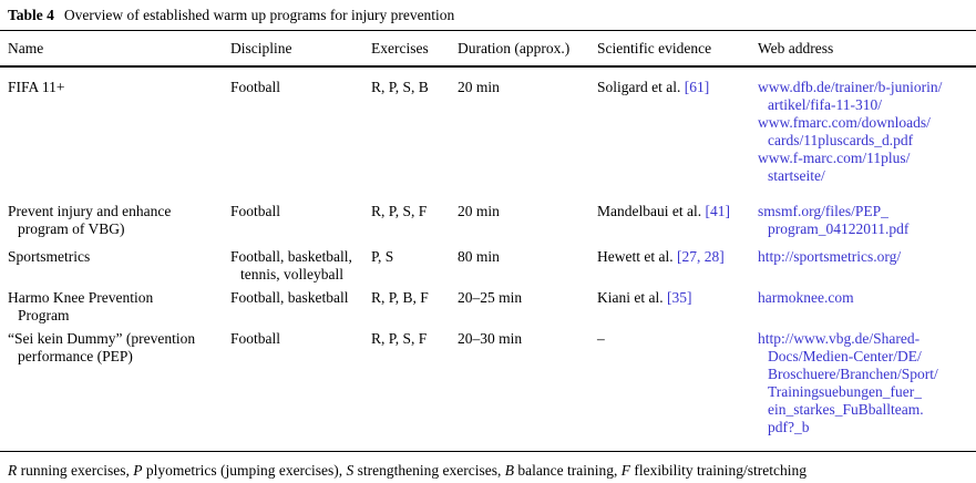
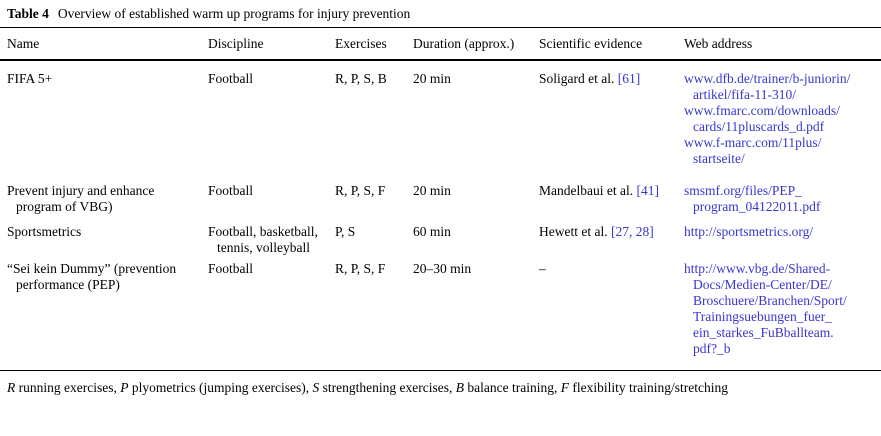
  Table 4 Overview of established warm up programs for injury prevention
  Name	Discipline	Exercises	Duration (approx.)	Scientific evidence	Web address
- FIFA 11+	Football	R, P, S, B	20 min	Soligard et al. [61]	www.dfb.de/trainer/b-juniorin/artikel/fifa-11-310/www.fmarc.com/downloads/cards/11pluscards_d.pdfwww.f-marc.com/11plus/startseite/
+ FIFA 5+	Football	R, P, S, B	20 min	Soligard et al. [61]	www.dfb.de/trainer/b-juniorin/artikel/fifa-11-310/www.fmarc.com/downloads/cards/11pluscards_d.pdfwww.f-marc.com/11plus/startseite/
  Prevent injury and enhanceprogram of VBG)	Football	R, P, S, F	20 min	Mandelbaui et al. [41]	smsmf.org/files/PEP_program_04122011.pdf
- Sportsmetrics	Football, basketball,tennis, volleyball	P, S	80 min	Hewett et al. [27, 28]	http://sportsmetrics.org/
+ Sportsmetrics	Football, basketball,tennis, volleyball	P, S	60 min	Hewett et al. [27, 28]	http://sportsmetrics.org/
- Harmo Knee PreventionProgram	Football, basketball	R, P, B, F	20–25 min	Kiani et al. [35]	harmoknee.com
  “Sei kein Dummy” (preventionperformance (PEP)	Football	R, P, S, F	20–30 min	–	http://www.vbg.de/Shared-Docs/Medien-Center/DE/Broschuere/Branchen/Sport/Trainingsuebungen_fuer_ein_starkes_FuBballteam.pdf?_b
  R running exercises, P plyometrics (jumping exercises), S strengthening exercises, B balance training, F flexibility training/stretching
